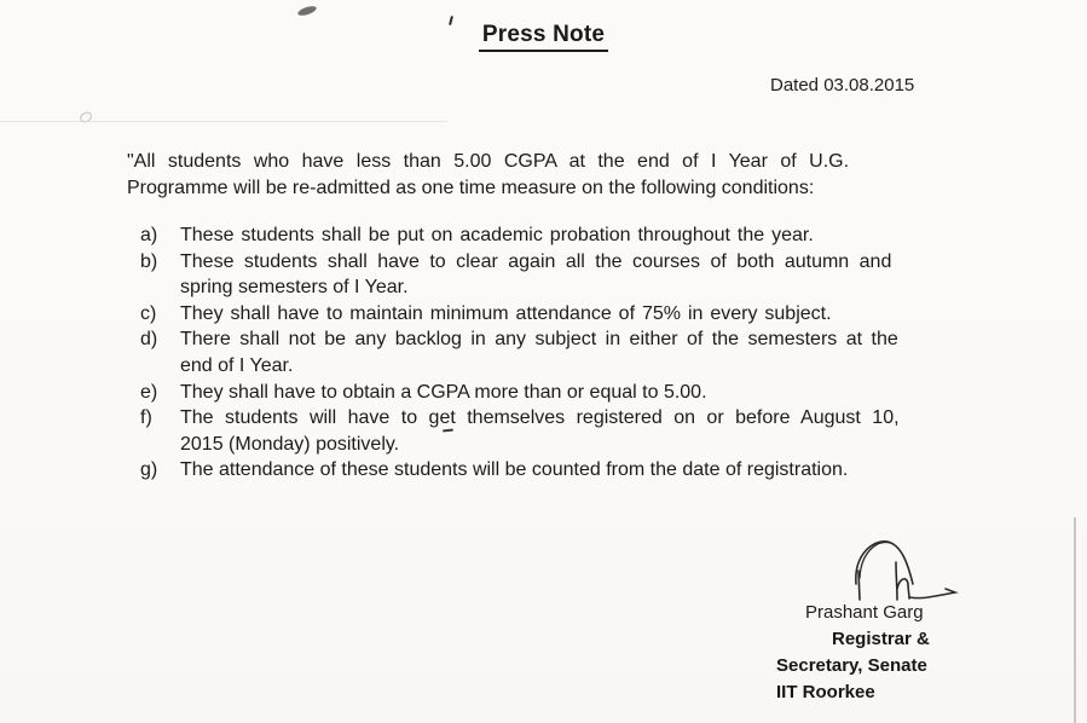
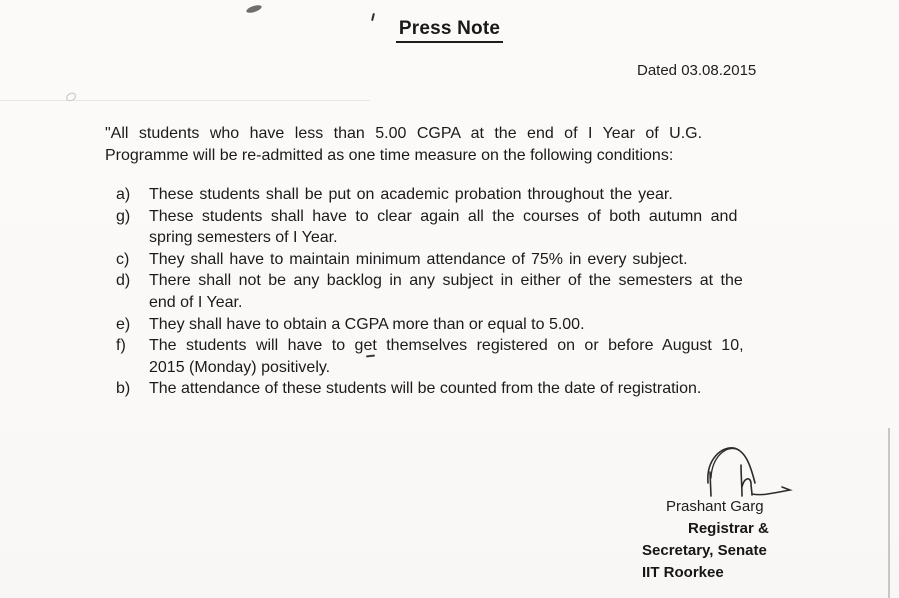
  Press Note
  Dated 03.08.2015
  "All students who have less than 5.00 CGPA at the end of I Year of U.G.
  Programme will be re-admitted as one time measure on the following conditions:
  a)
  These students shall be put on academic probation throughout the year.
- b)
+ g)
  These students shall have to clear again all the courses of both autumn and
  spring semesters of I Year.
  c)
  They shall have to maintain minimum attendance of 75% in every subject.
  d)
  There shall not be any backlog in any subject in either of the semesters at the
  end of I Year.
  e)
  They shall have to obtain a CGPA more than or equal to 5.00.
  f)
  The students will have to get themselves registered on or before August 10,
  2015 (Monday) positively.
- g)
+ b)
  The attendance of these students will be counted from the date of registration.
  Prashant Garg
  Registrar &
  Secretary, Senate
  IIT Roorkee
